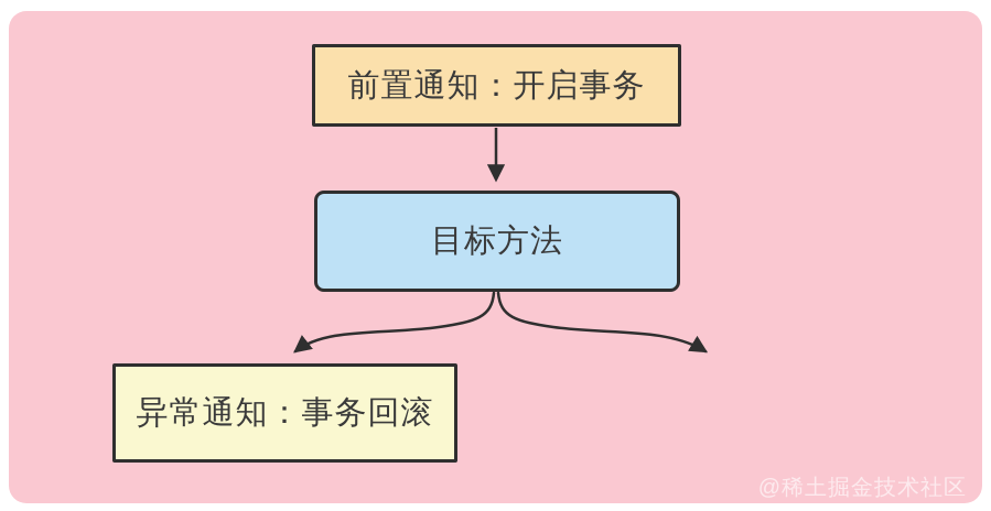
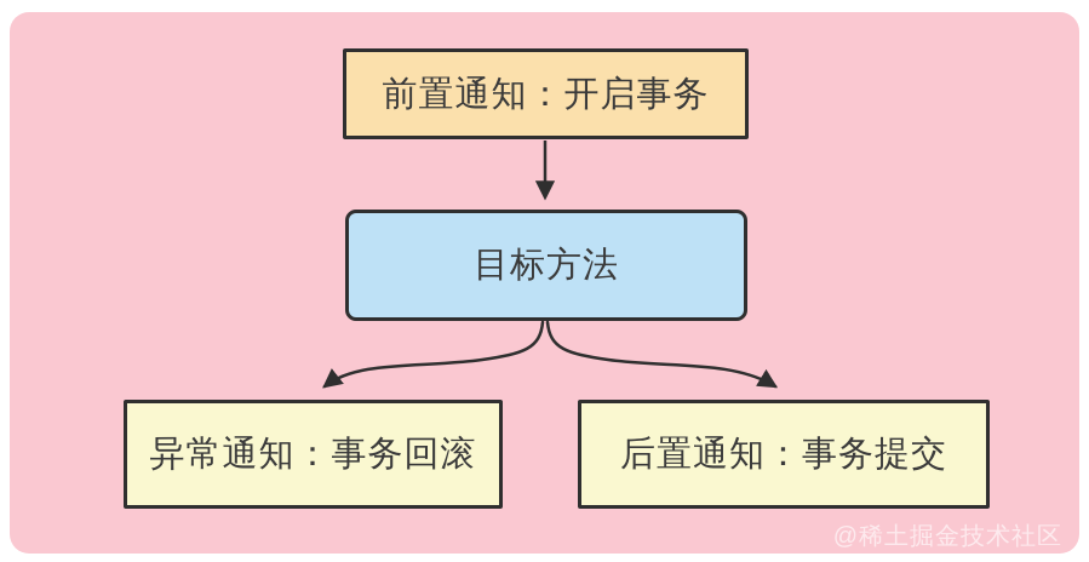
  前置通知：开启事务
  目标方法
  异常通知：事务回滚
+ 后置通知：事务提交
  @稀土掘金技术社区
